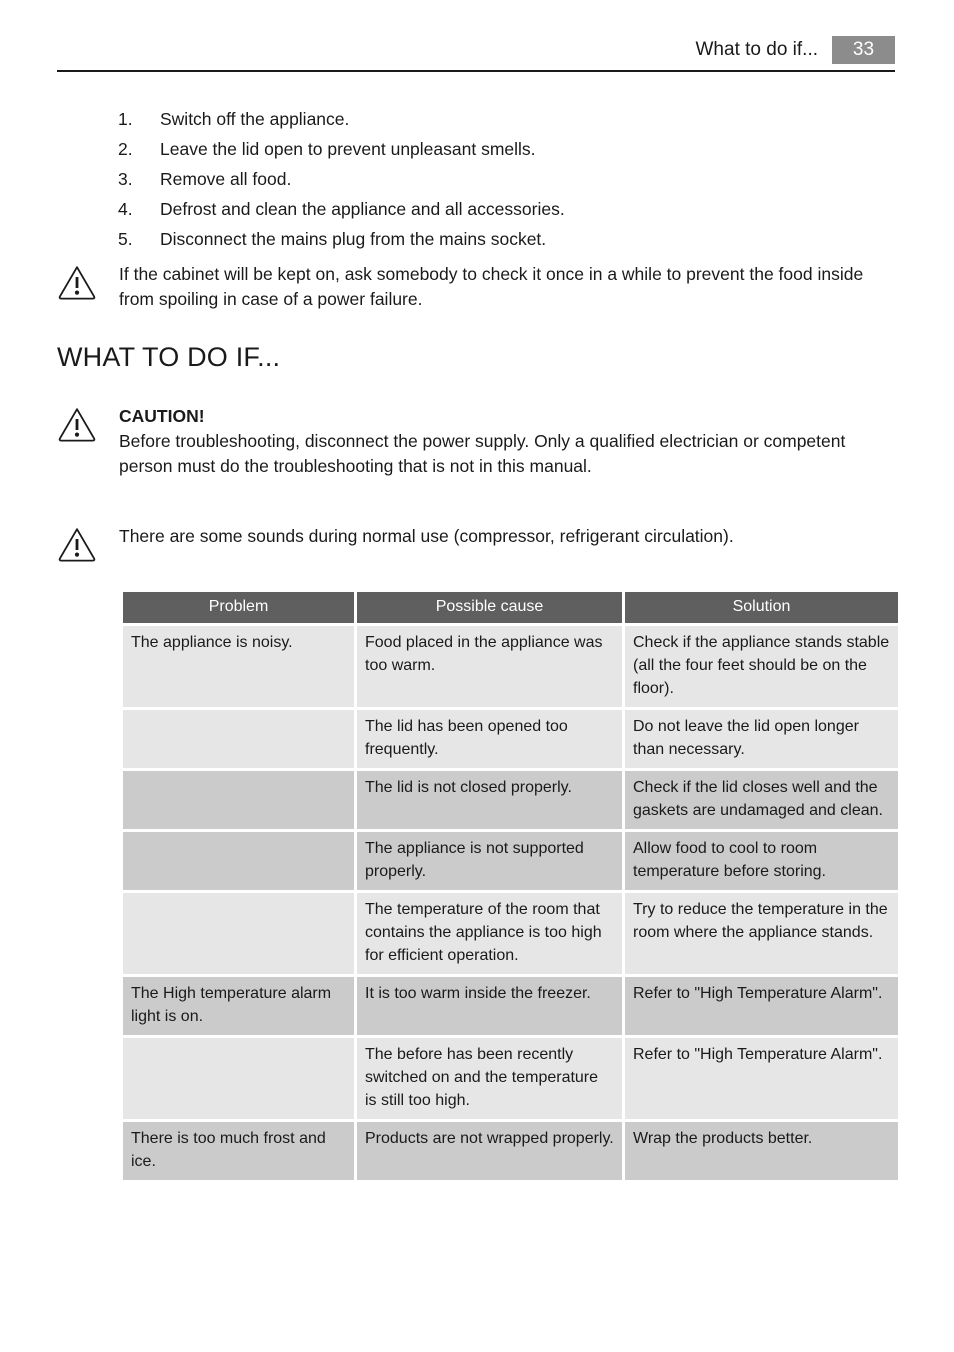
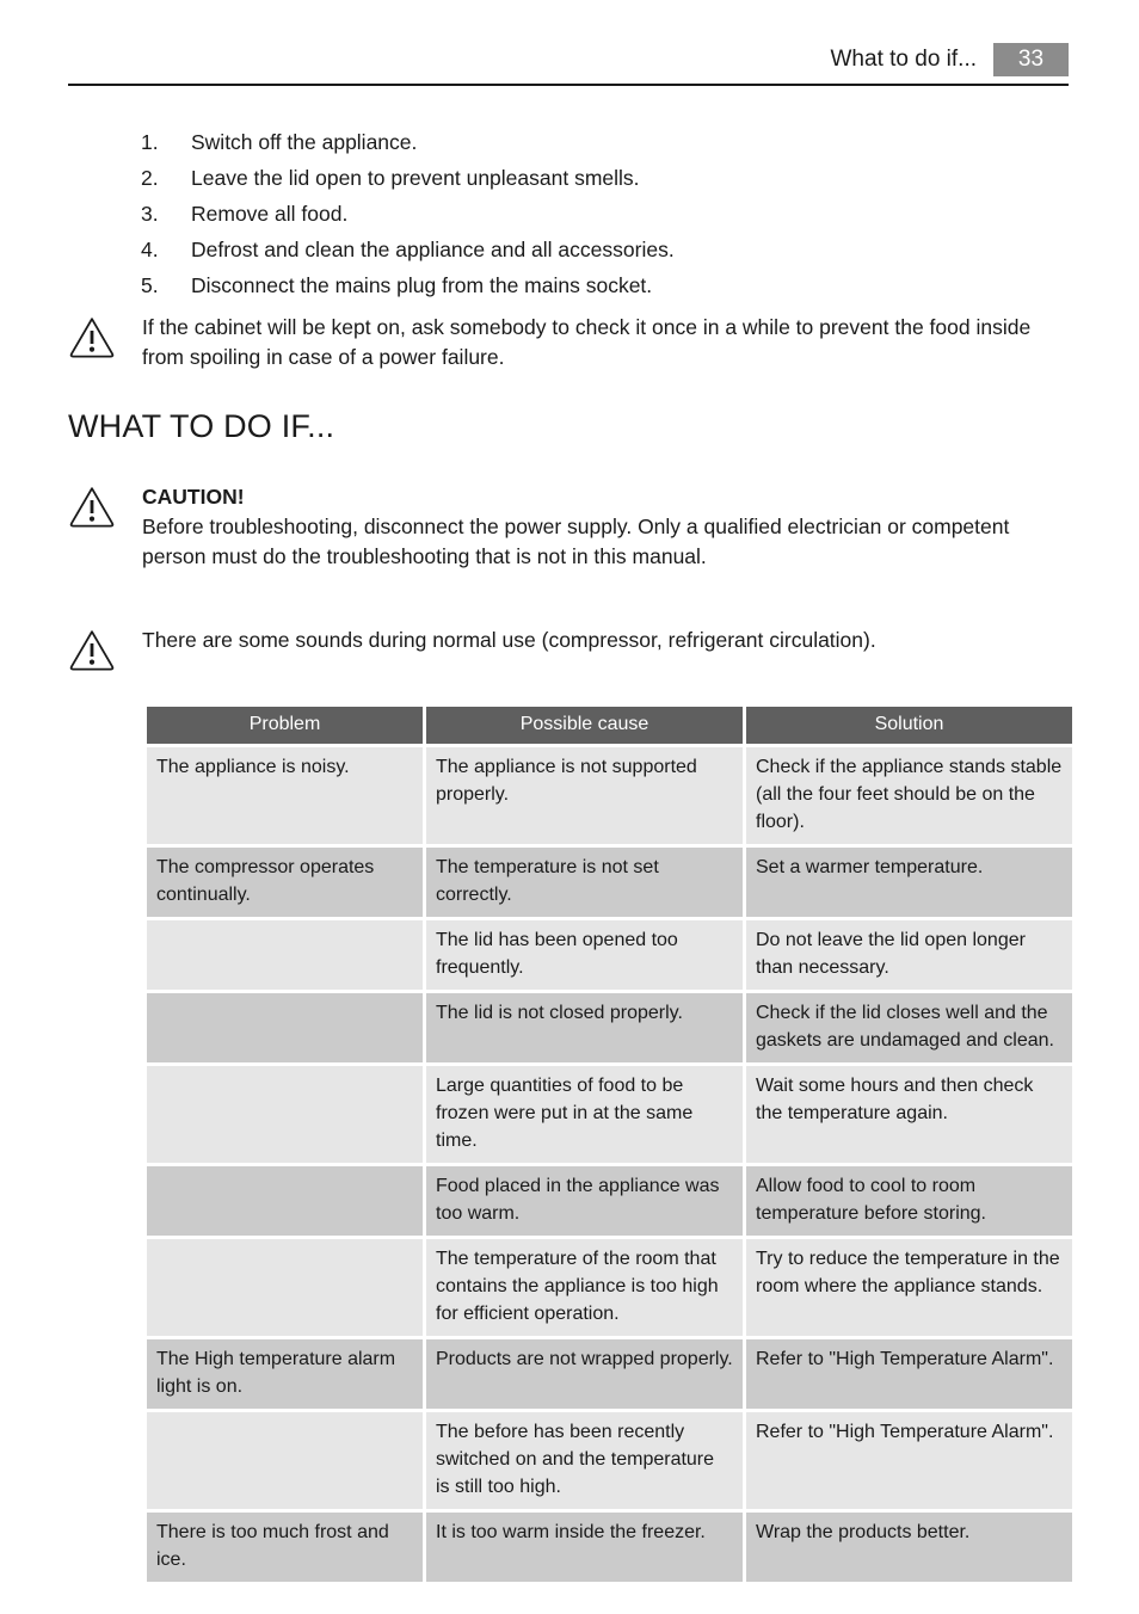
  What to do if...
  33
  1.
  Switch off the appliance.
  2.
  Leave the lid open to prevent unpleasant smells.
  3.
  Remove all food.
  4.
  Defrost and clean the appliance and all accessories.
  5.
  Disconnect the mains plug from the mains socket.
  If the cabinet will be kept on, ask somebody to check it once in a while to prevent the food inside from spoiling in case of a power failure.
  WHAT TO DO IF...
  CAUTION!
  Before troubleshooting, disconnect the power supply. Only a qualified electrician or competent person must do the troubleshooting that is not in this manual.
  There are some sounds during normal use (compressor, refrigerant circulation).
  Problem	Possible cause	Solution
- The appliance is noisy.	Food placed in the appliance was too warm.	Check if the appliance stands stable (all the four feet should be on the floor).
+ The appliance is noisy.	The appliance is not supported properly.	Check if the appliance stands stable (all the four feet should be on the floor).
+ The compressor operates continually.	The temperature is not set correctly.	Set a warmer temperature.
  	The lid has been opened too frequently.	Do not leave the lid open longer than necessary.
  	The lid is not closed properly.	Check if the lid closes well and the gaskets are undamaged and clean.
+ 	Large quantities of food to be frozen were put in at the same time.	Wait some hours and then check the temperature again.
- 	The appliance is not supported properly.	Allow food to cool to room temperature before storing.
+ 	Food placed in the appliance was too warm.	Allow food to cool to room temperature before storing.
  	The temperature of the room that contains the appliance is too high for efficient operation.	Try to reduce the temperature in the room where the appliance stands.
- The High temperature alarm light is on.	It is too warm inside the freezer.	Refer to "High Temperature Alarm".
+ The High temperature alarm light is on.	Products are not wrapped properly.	Refer to "High Temperature Alarm".
  	The before has been recently switched on and the temperature is still too high.	Refer to "High Temperature Alarm".
- There is too much frost and ice.	Products are not wrapped properly.	Wrap the products better.
+ There is too much frost and ice.	It is too warm inside the freezer.	Wrap the products better.
